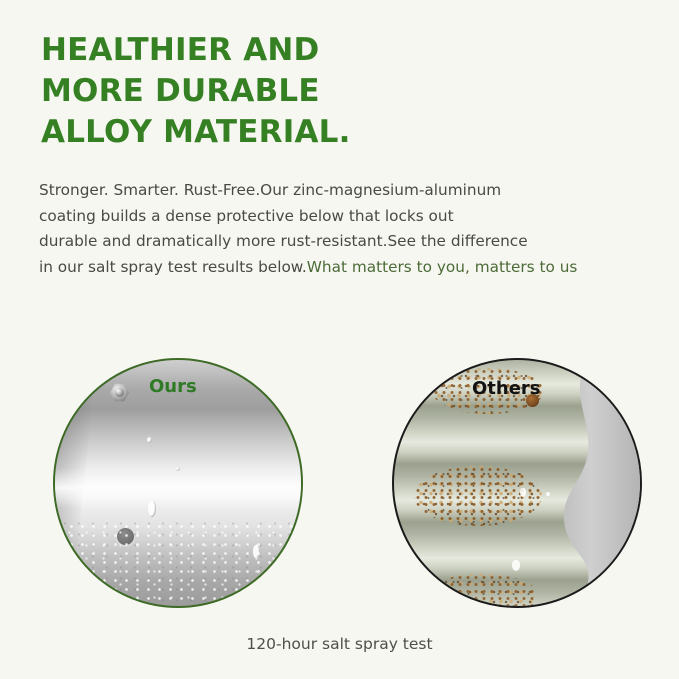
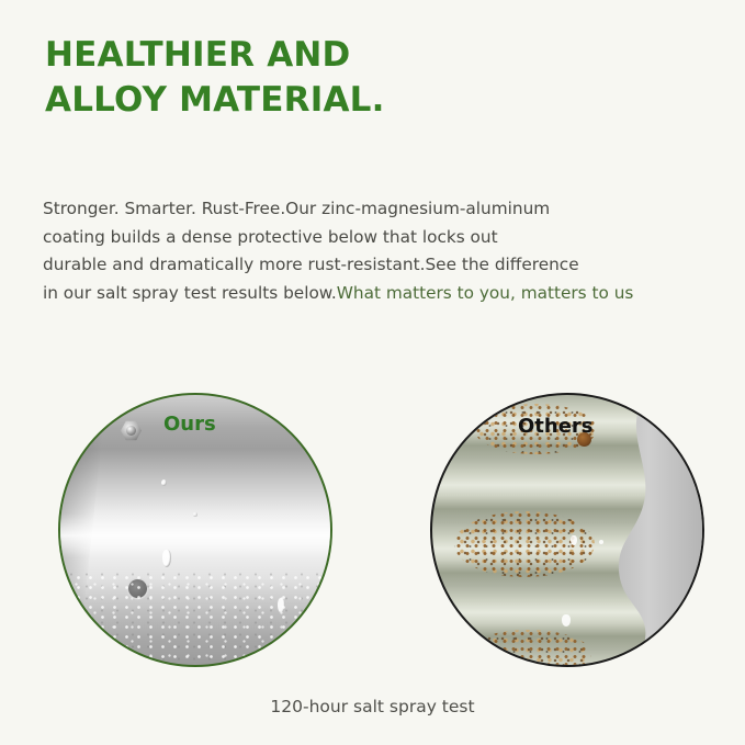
  HEALTHIER AND
- MORE DURABLE
  ALLOY MATERIAL.
  Stronger. Smarter. Rust-Free.Our zinc-magnesium-aluminum
  coating builds a dense protective below that locks out
  durable and dramatically more rust-resistant.See the difference
  in our salt spray test results below.What matters to you, matters to us
  Ours
  Others
  120-hour salt spray test
